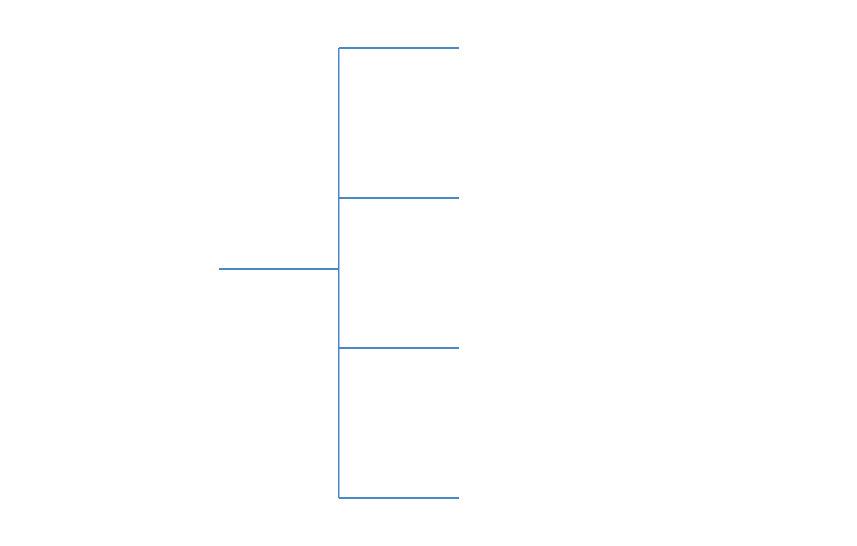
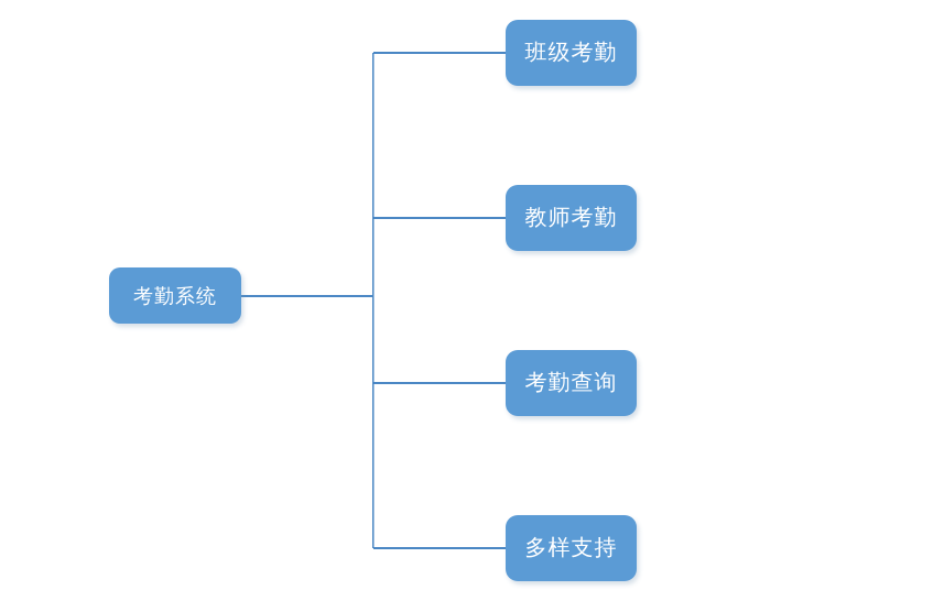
+ 考勤系统
+ 班级考勤
+ 教师考勤
+ 考勤查询
+ 多样支持
